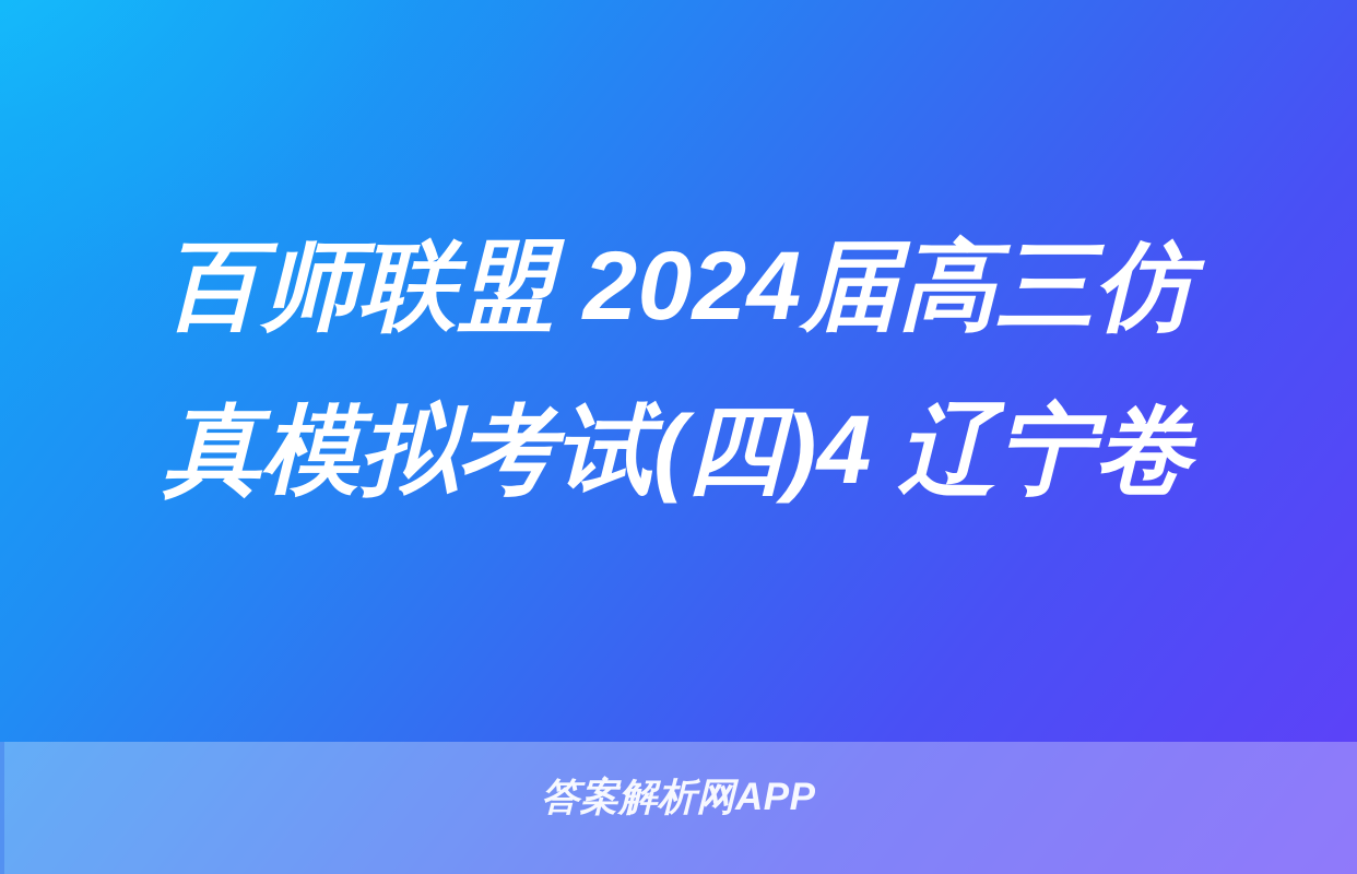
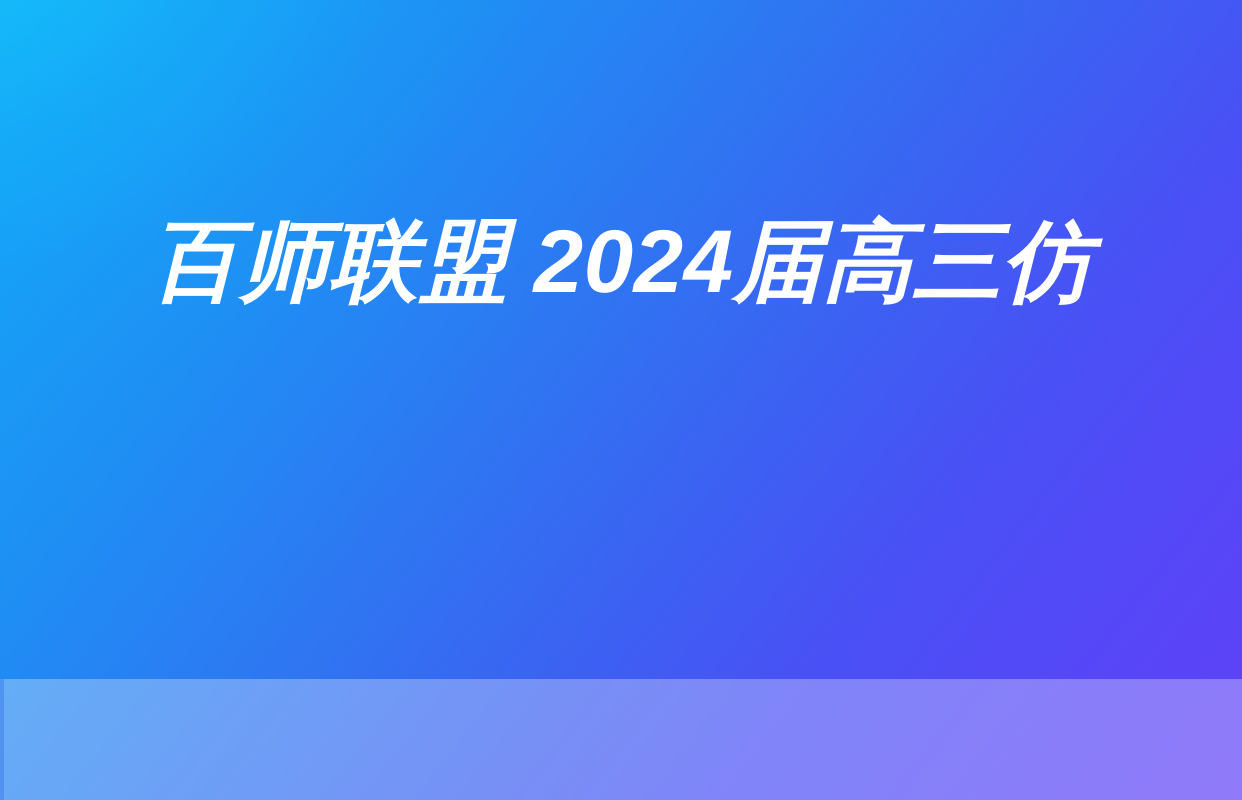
  百师联盟 2024届高三仿
- 真模拟考试(四)4 辽宁卷
- 答案解析网APP
